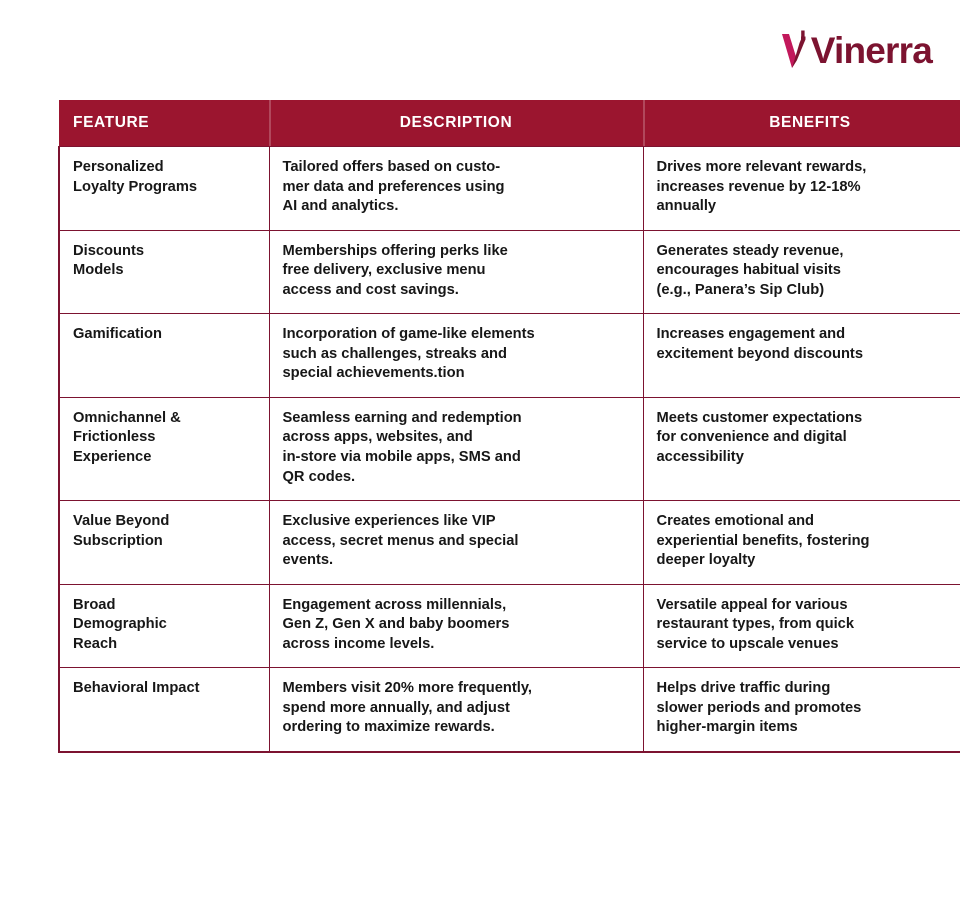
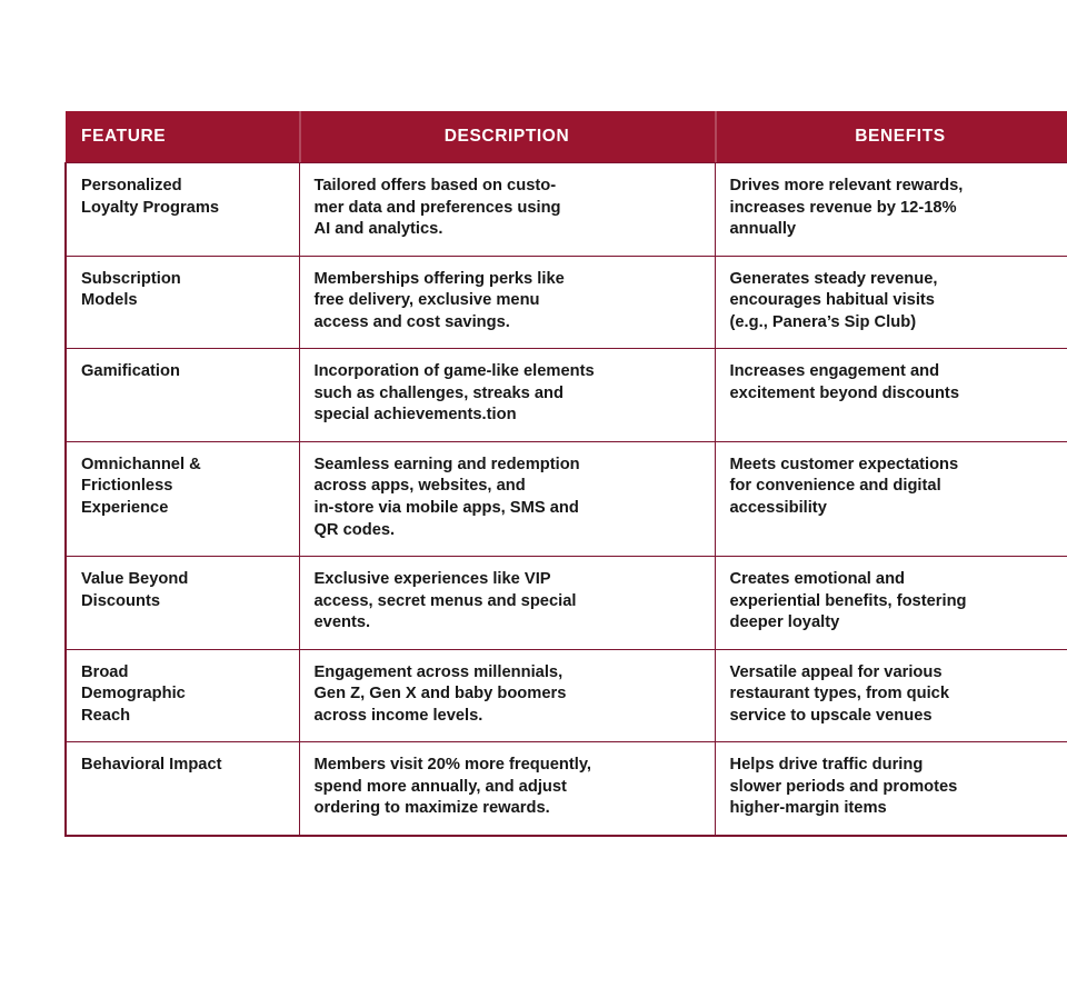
- Vinerra
  FEATURE	DESCRIPTION	BENEFITS
  PersonalizedLoyalty Programs	Tailored offers based on custo-mer data and preferences usingAI and analytics.	Drives more relevant rewards,increases revenue by 12-18%annually
- DiscountsModels	Memberships offering perks likefree delivery, exclusive menuaccess and cost savings.	Generates steady revenue,encourages habitual visits(e.g., Panera’s Sip Club)
+ SubscriptionModels	Memberships offering perks likefree delivery, exclusive menuaccess and cost savings.	Generates steady revenue,encourages habitual visits(e.g., Panera’s Sip Club)
  Gamification	Incorporation of game-like elementssuch as challenges, streaks andspecial achievements.tion	Increases engagement andexcitement beyond discounts
  Omnichannel &FrictionlessExperience	Seamless earning and redemptionacross apps, websites, andin-store via mobile apps, SMS andQR codes.	Meets customer expectationsfor convenience and digitalaccessibility
- Value BeyondSubscription	Exclusive experiences like VIPaccess, secret menus and specialevents.	Creates emotional andexperiential benefits, fosteringdeeper loyalty
+ Value BeyondDiscounts	Exclusive experiences like VIPaccess, secret menus and specialevents.	Creates emotional andexperiential benefits, fosteringdeeper loyalty
  BroadDemographicReach	Engagement across millennials,Gen Z, Gen X and baby boomersacross income levels.	Versatile appeal for variousrestaurant types, from quickservice to upscale venues
  Behavioral Impact	Members visit 20% more frequently,spend more annually, and adjustordering to maximize rewards.	Helps drive traffic duringslower periods and promoteshigher-margin items
